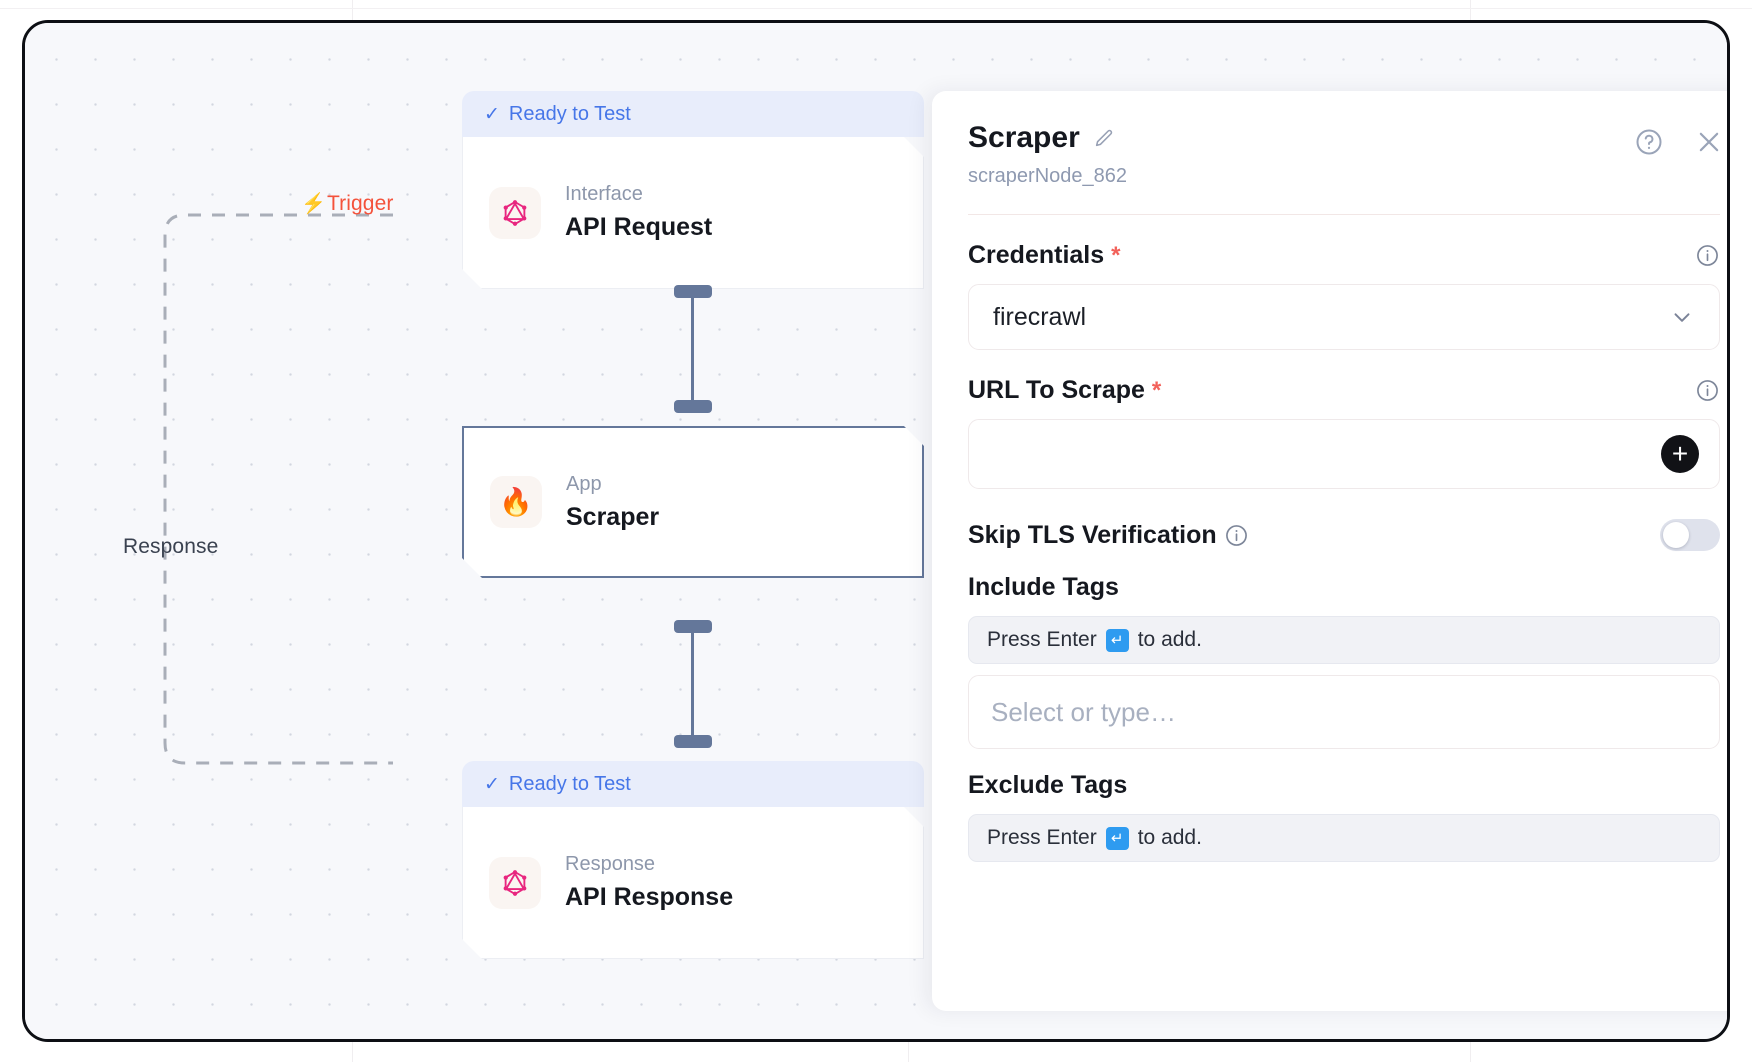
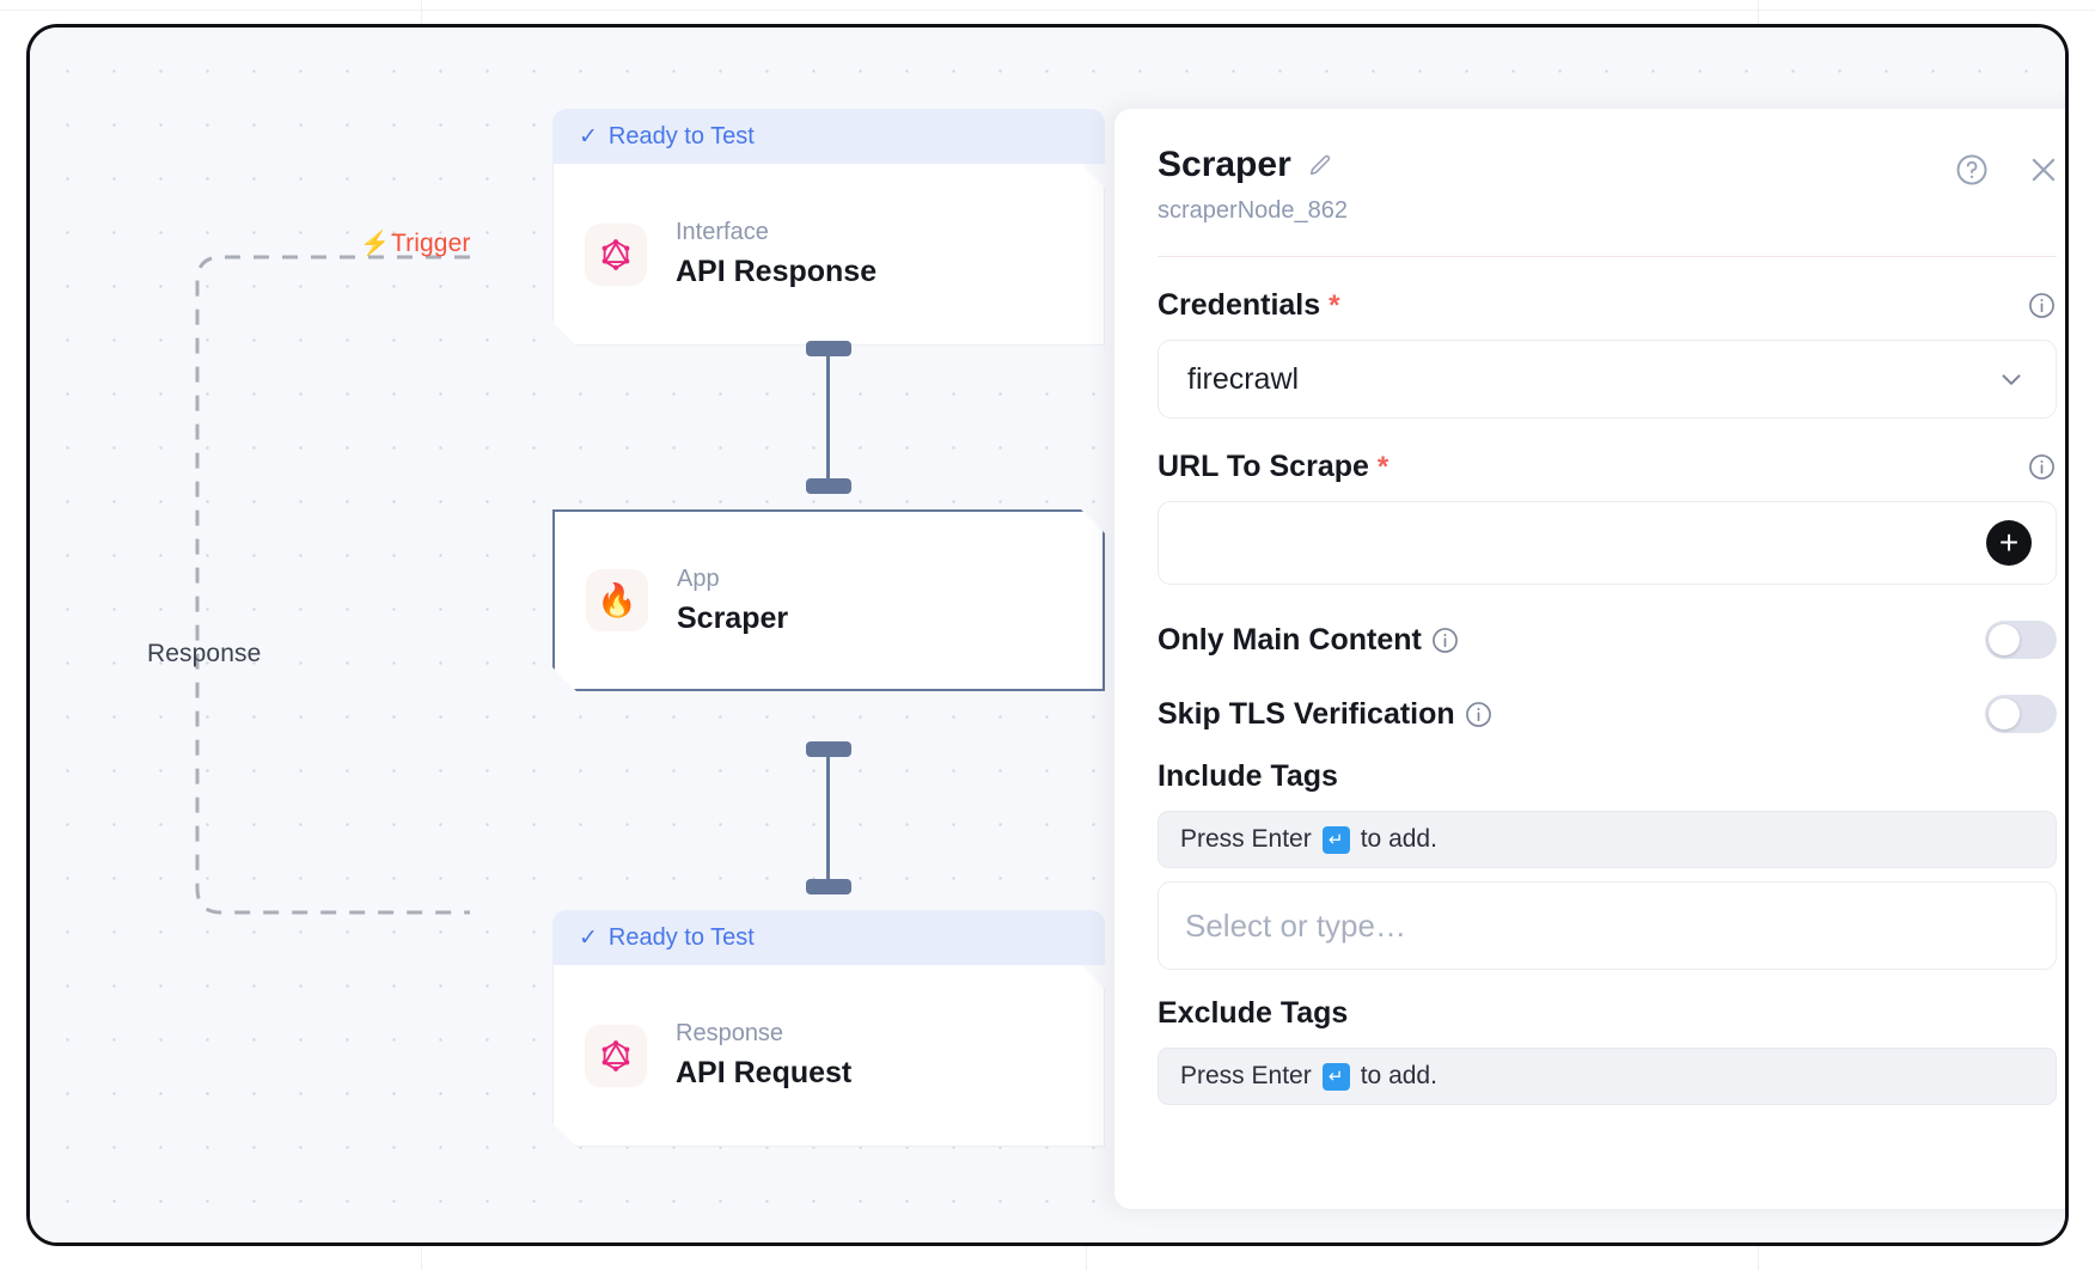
  ⚡Trigger
  Response
  ✓
  Ready to Test
  Interface
- API Request
+ API Response
  🔥
  App
  Scraper
  ✓
  Ready to Test
  Response
- API Response
+ API Request
  Scraper
  scraperNode_862
  Credentials
  *
  firecrawl
  URL To Scrape
  *
  +
+ Only Main Content
  Skip TLS Verification
  Include Tags
  Press Enter
  ↵
  to add.
  Select or type…
  Exclude Tags
  Press Enter
  ↵
  to add.
